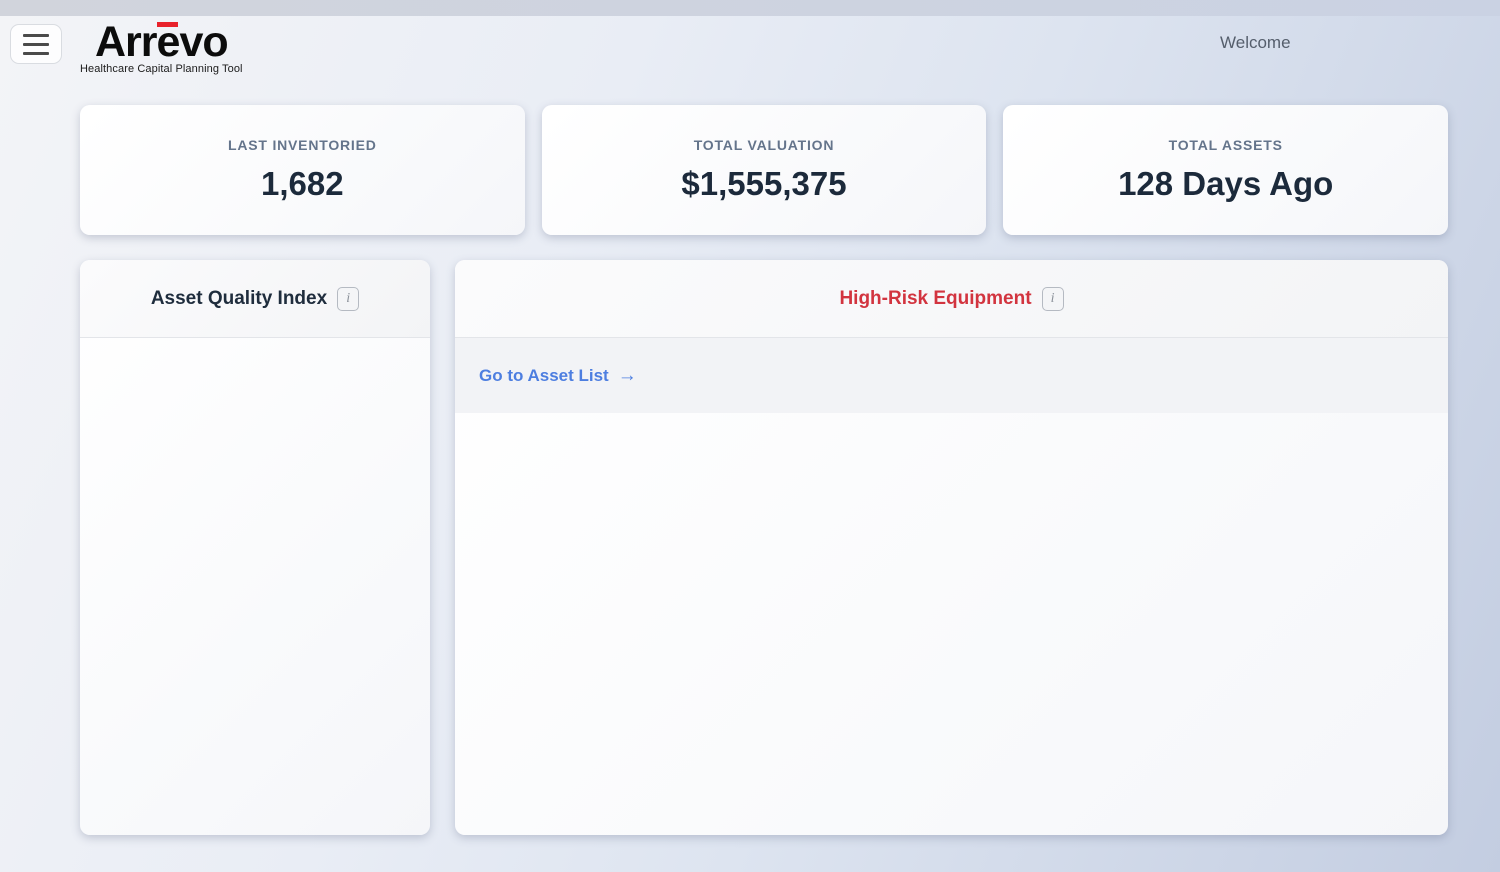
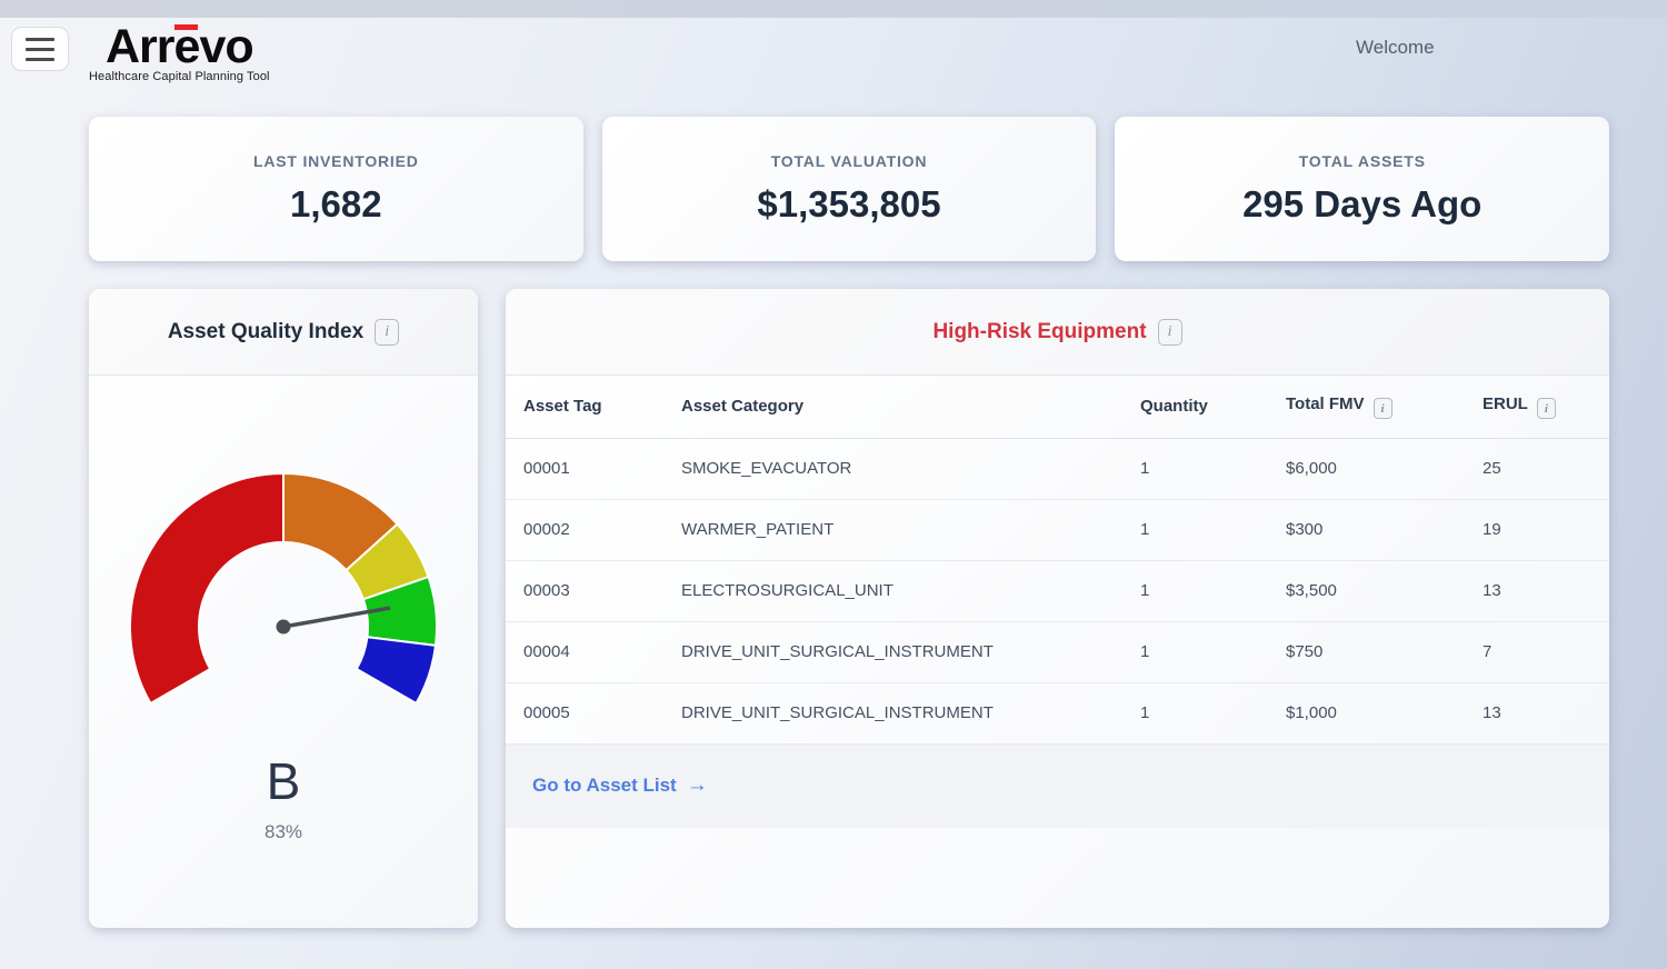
  Arrevo
  Healthcare Capital Planning Tool
  Welcome
  LAST INVENTORIED
  1,682
  TOTAL VALUATION
- $1,555,375
+ $1,353,805
  TOTAL ASSETS
- 128 Days Ago
+ 295 Days Ago
  Asset Quality Index
  i
+ B
+ 83%
  High-Risk Equipment
  i
+ Asset Tag	Asset Category	Quantity	Total FMV i	ERUL i
+ 00001	SMOKE_EVACUATOR	1	$6,000	25
+ 00002	WARMER_PATIENT	1	$300	19
+ 00003	ELECTROSURGICAL_UNIT	1	$3,500	13
+ 00004	DRIVE_UNIT_SURGICAL_INSTRUMENT	1	$750	7
+ 00005	DRIVE_UNIT_SURGICAL_INSTRUMENT	1	$1,000	13
  Go to Asset List
  →
